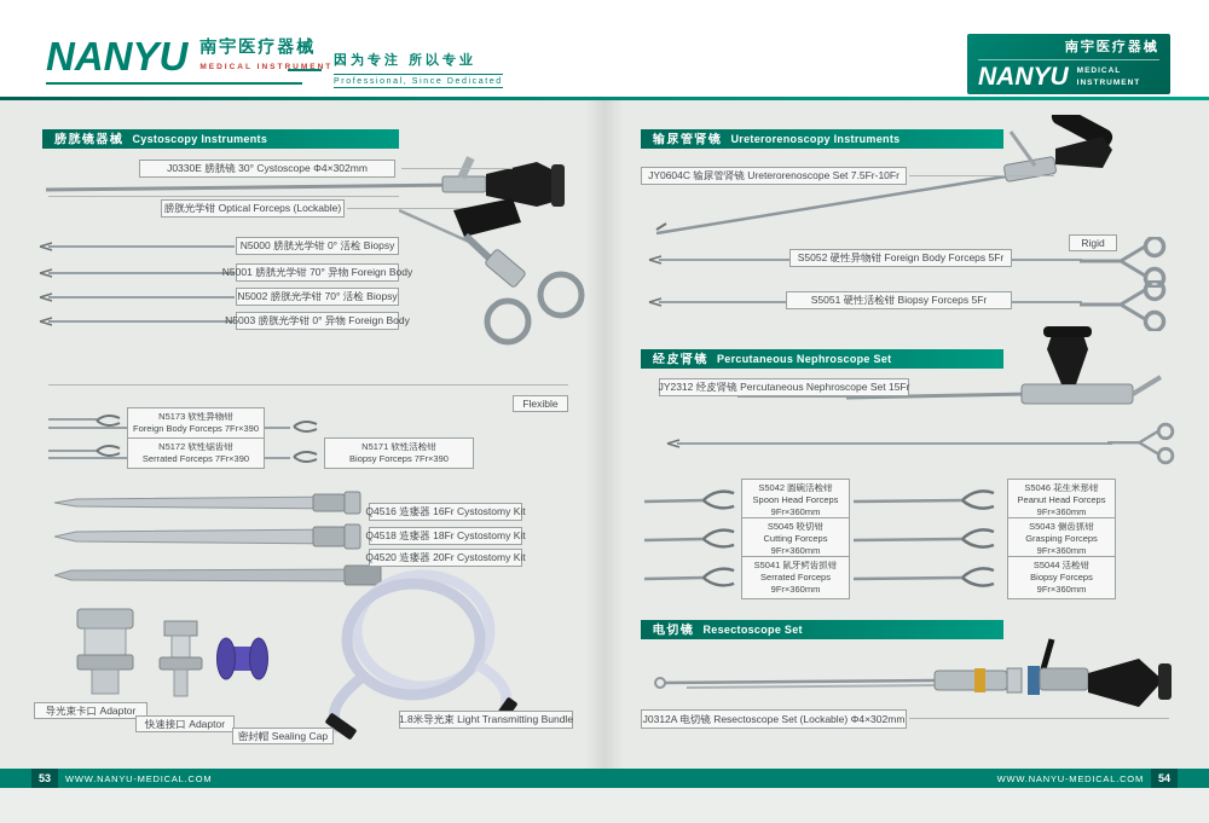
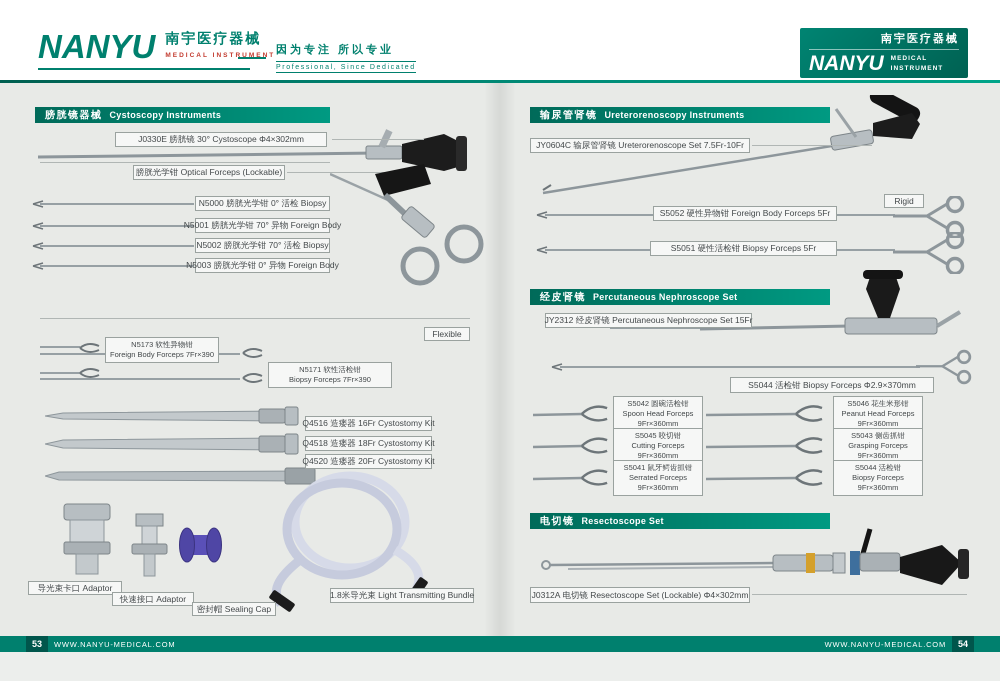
  NANYU
  南宇医疗器械
  因为专注 所以专业
  南宇医疗器械
  NANYU
  膀胱镜器械
  Cystoscopy Instruments
  J0330E 膀胱镜 30° Cystoscope Φ4×302mm
  膀胱光学钳 Optical Forceps (Lockable)
  N5000 膀胱光学钳 0° 活检 Biopsy
  N5001 膀胱光学钳 70° 异物 Foreign Body
  N5002 膀胱光学钳 70° 活检 Biopsy
  N5003 膀胱光学钳 0° 异物 Foreign Body
  Flexible
  N5173 软性异物钳
  Foreign Body Forceps 7Fr×390
- N5172 软性锯齿钳
- Serrated Forceps 7Fr×390
  N5171 软性活检钳
  Biopsy Forceps 7Fr×390
  Q4516 造瘘器 16Fr Cystostomy Kit
  Q4518 造瘘器 18Fr Cystostomy Kit
  Q4520 造瘘器 20Fr Cystostomy Kit
  导光束卡口 Adaptor
  快速接口 Adaptor
  密封帽 Sealing Cap
  1.8米导光束 Light Transmitting Bundle
  输尿管肾镜
  Ureterorenoscopy Instruments
  JY0604C 输尿管肾镜 Ureterorenoscope Set 7.5Fr-10Fr
  Rigid
  S5052 硬性异物钳 Foreign Body Forceps 5Fr
  S5051 硬性活检钳 Biopsy Forceps 5Fr
  经皮肾镜
  Percutaneous Nephroscope Set
  JY2312 经皮肾镜 Percutaneous Nephroscope Set 15Fr
+ S5044 活检钳 Biopsy Forceps Φ2.9×370mm
  S5042 圆碗活检钳
  Spoon Head Forceps
  9Fr×360mm
  S5046 花生米形钳
  Peanut Head Forceps
  9Fr×360mm
  S5045 咬切钳
  Cutting Forceps
  9Fr×360mm
  S5043 侧齿抓钳
  Grasping Forceps
  9Fr×360mm
  S5041 鼠牙鳄齿抓钳
  Serrated Forceps
  9Fr×360mm
  S5044 活检钳
  Biopsy Forceps
  9Fr×360mm
  电切镜
  Resectoscope Set
  J0312A 电切镜 Resectoscope Set (Lockable) Φ4×302mm
  53
  WWW.NANYU-MEDICAL.COM
  WWW.NANYU-MEDICAL.COM
  54
